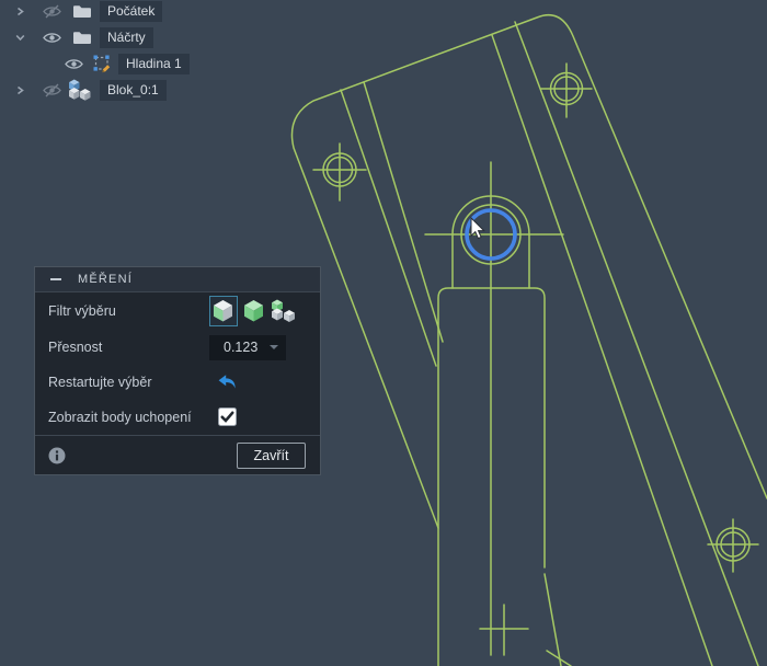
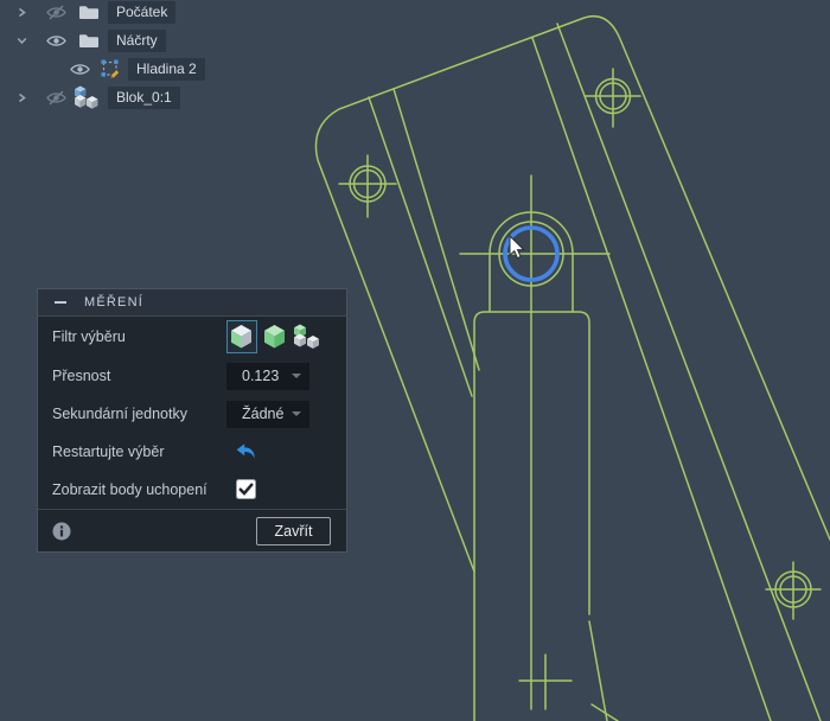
  Počátek
  Náčrty
- Hladina 1
+ Hladina 2
  Blok_0:1
  MĚŘENÍ
  Filtr výběru
  Přesnost
  0.123
+ Sekundární jednotky
+ Žádné
  Restartujte výběr
  Zobrazit body uchopení
  Zavřít
